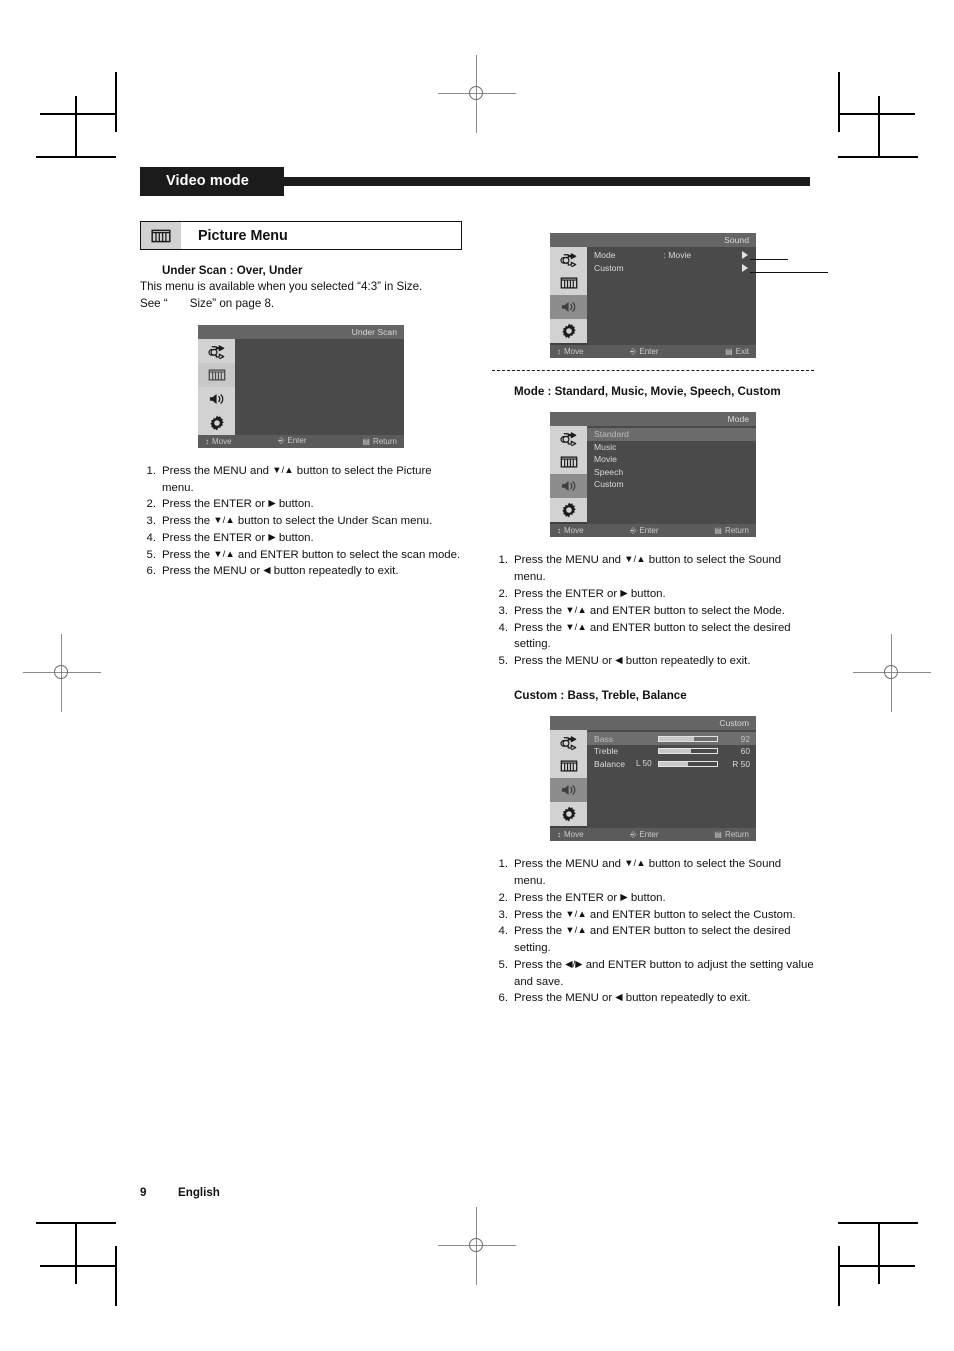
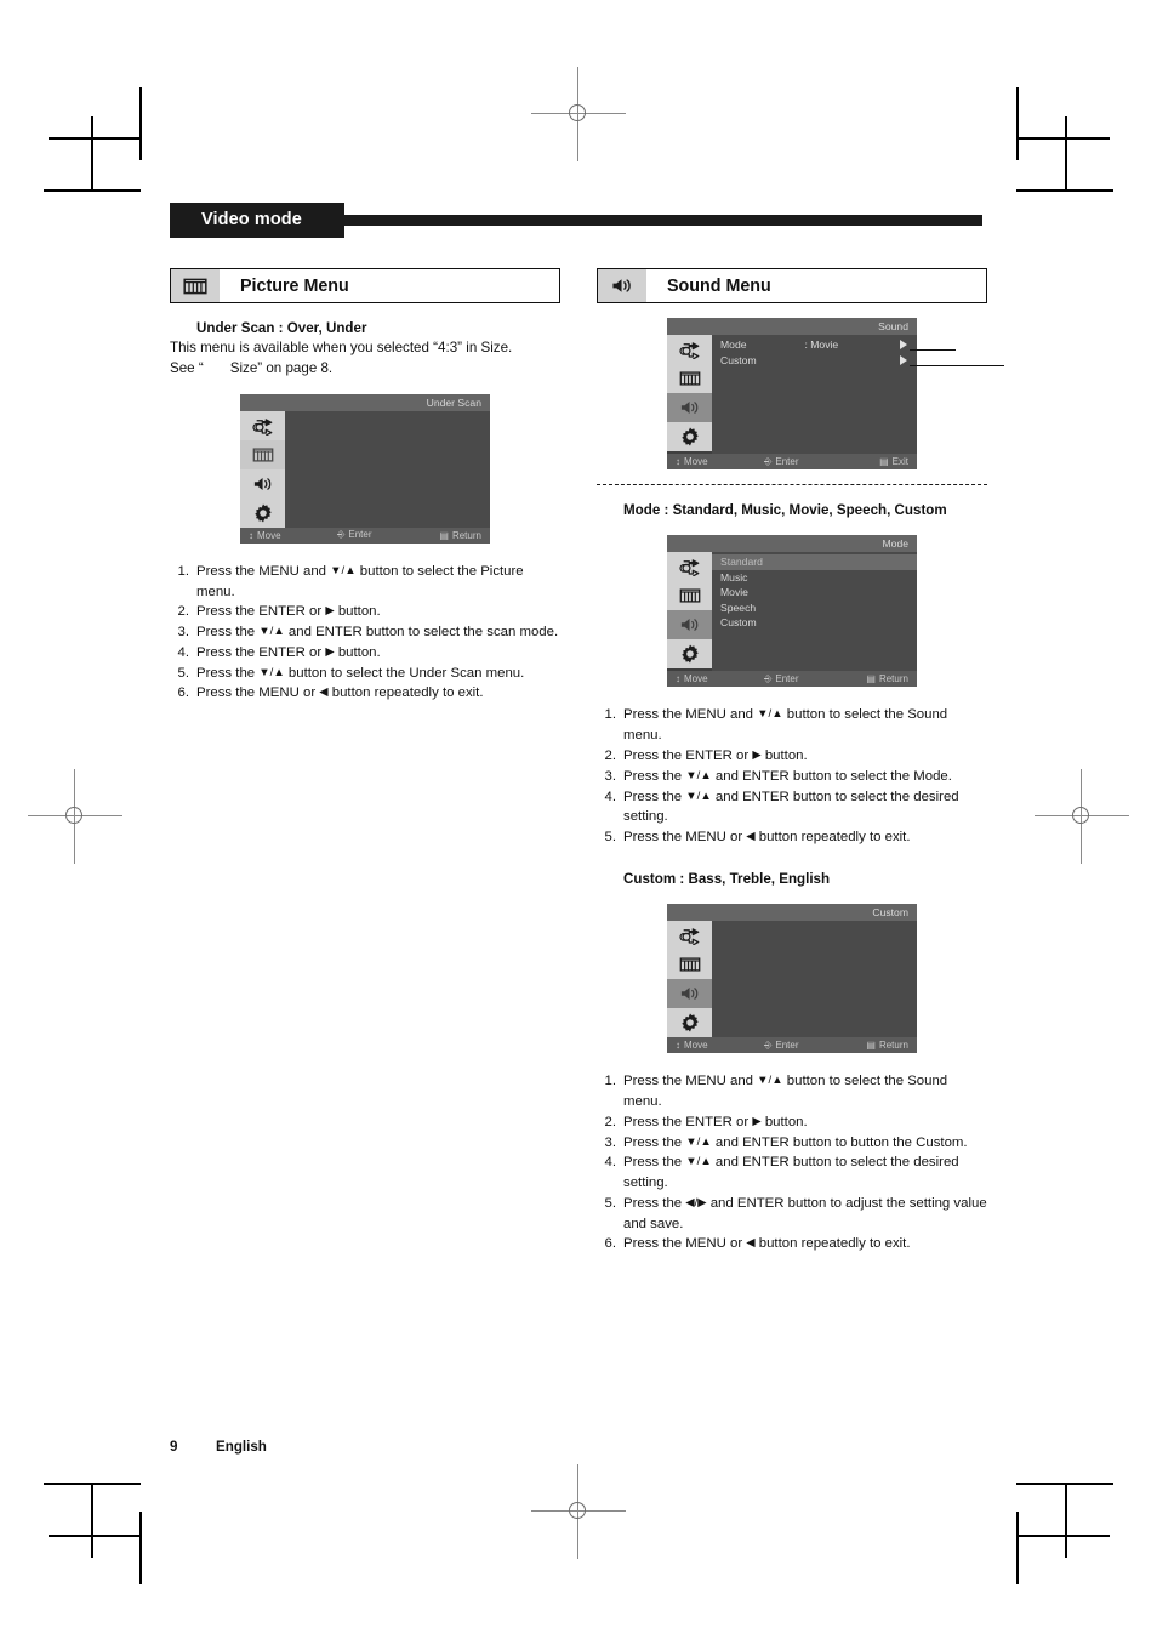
  Video mode
  Picture Menu
  Under Scan : Over, Under
  This menu is available when you selected “4:3” in Size.
  See “ Size” on page 8.
  Under Scan
  ↕ Move
  ⎆ Enter
  ▤ Return
  1.
  Press the MENU and ▼/▲ button to select the Picture menu.
  2.
  Press the ENTER or ▶ button.
  3.
- Press the ▼/▲ button to select the Under Scan menu.
+ Press the ▼/▲ and ENTER button to select the scan mode.
  4.
  Press the ENTER or ▶ button.
  5.
- Press the ▼/▲ and ENTER button to select the scan mode.
+ Press the ▼/▲ button to select the Under Scan menu.
  6.
  Press the MENU or ◀ button repeatedly to exit.
+ Sound Menu
  Sound
  Mode
  : Movie
  Custom
  ↕ Move
  ⎆ Enter
  ▤ Exit
  Mode : Standard, Music, Movie, Speech, Custom
  Mode
  Standard
  Music
  Movie
  Speech
  Custom
  ↕ Move
  ⎆ Enter
  ▤ Return
  1.
  Press the MENU and ▼/▲ button to select the Sound menu.
  2.
  Press the ENTER or ▶ button.
  3.
  Press the ▼/▲ and ENTER button to select the Mode.
  4.
  Press the ▼/▲ and ENTER button to select the desired setting.
  5.
  Press the MENU or ◀ button repeatedly to exit.
- Custom : Bass, Treble, Balance
+ Custom : Bass, Treble, English
  Custom
- Bass
- 92
- Treble
- 60
- Balance
- L 50
- R 50
  ↕ Move
  ⎆ Enter
  ▤ Return
  1.
  Press the MENU and ▼/▲ button to select the Sound menu.
  2.
  Press the ENTER or ▶ button.
  3.
- Press the ▼/▲ and ENTER button to select the Custom.
+ Press the ▼/▲ and ENTER button to button the Custom.
  4.
  Press the ▼/▲ and ENTER button to select the desired setting.
  5.
  Press the ◀/▶ and ENTER button to adjust the setting value and save.
  6.
  Press the MENU or ◀ button repeatedly to exit.
  9 English
